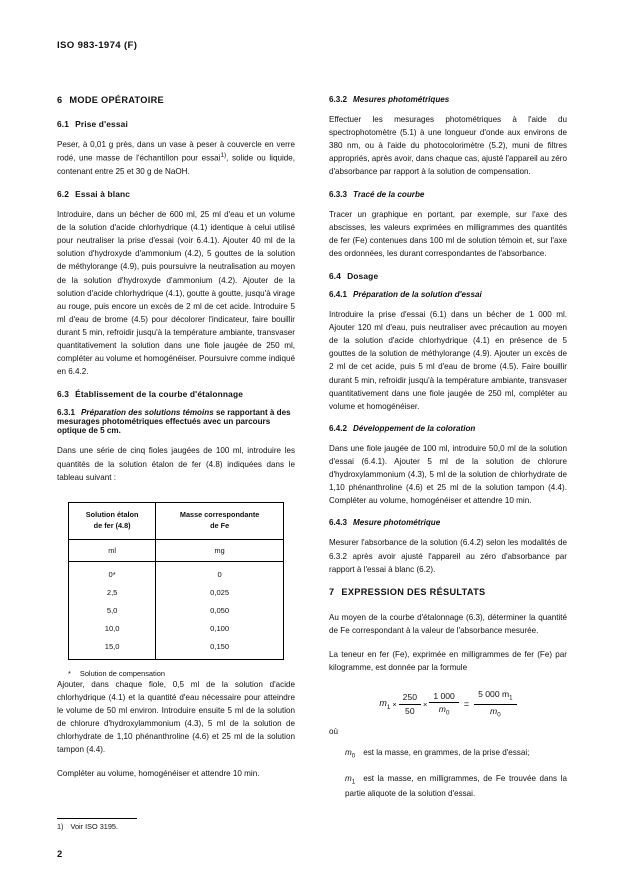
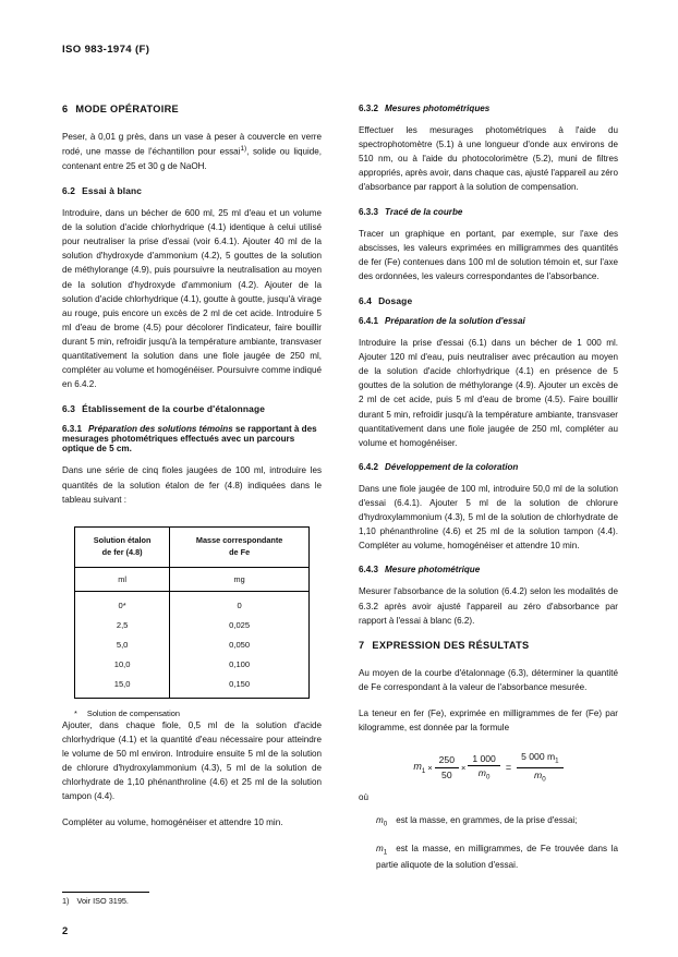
  ISO 983-1974 (F)
  6 MODE OPÉRATOIRE
- 6.1 Prise d'essai
  Peser, à 0,01 g près, dans un vase à peser à couvercle en verre rodé, une masse de l'échantillon pour essai , solide ou liquide, contenant entre 25 et 30 g de NaOH.
  6.2 Essai à blanc
  Introduire, dans un bécher de 600 ml, 25 ml d'eau et un volume de la solution d'acide chlorhydrique (4.1) identique à celui utilisé pour neutraliser la prise d'essai (voir 6.4.1). Ajouter 40 ml de la solution d'hydroxyde d'ammonium (4.2), 5 gouttes de la solution de méthylorange (4.9), puis poursuivre la neutralisation au moyen de la solution d'hydroxyde d'ammonium (4.2). Ajouter de la solution d'acide chlorhydrique (4.1), goutte à goutte, jusqu'à virage au rouge, puis encore un excès de 2 ml de cet acide. Introduire 5 ml d'eau de brome (4.5) pour décolorer l'indicateur, faire bouillir durant 5 min, refroidir jusqu'à la température ambiante, transvaser quantitativement la solution dans une fiole jaugée de 250 ml, compléter au volume et homogénéiser. Poursuivre comme indiqué en 6.4.2.
  6.3 Établissement de la courbe d'étalonnage
  6.3.1 Préparation des solutions témoins se rapportant à des mesurages photométriques effectués avec un parcours optique de 5 cm.
  Dans une série de cinq fioles jaugées de 100 ml, introduire les quantités de la solution étalon de fer (4.8) indiquées dans le tableau suivant :
  Solution étalon de fer (4.8)	Masse correspondante de Fe
  ml	mg
  0*	0
  2,5	0,025
  5,0	0,050
  10,0	0,100
  15,0	0,150
  * Solution de compensation
  Ajouter, dans chaque fiole, 0,5 ml de la solution d'acide chlorhydrique (4.1) et la quantité d'eau nécessaire pour atteindre le volume de 50 ml environ. Introduire ensuite 5 ml de la solution de chlorure d'hydroxylammonium (4.3), 5 ml de la solution de chlorhydrate de 1,10 phénanthroline (4.6) et 25 ml de la solution tampon (4.4).
  Compléter au volume, homogénéiser et attendre 10 min.
  6.3.2 Mesures photométriques
- Effectuer les mesurages photométriques à l'aide du spectrophotomètre (5.1) à une longueur d'onde aux environs de 380 nm, ou à l'aide du photocolorimètre (5.2), muni de filtres appropriés, après avoir, dans chaque cas, ajusté l'appareil au zéro d'absorbance par rapport à la solution de compensation.
+ Effectuer les mesurages photométriques à l'aide du spectrophotomètre (5.1) à une longueur d'onde aux environs de 510 nm, ou à l'aide du photocolorimètre (5.2), muni de filtres appropriés, après avoir, dans chaque cas, ajusté l'appareil au zéro d'absorbance par rapport à la solution de compensation.
  6.3.3 Tracé de la courbe
- Tracer un graphique en portant, par exemple, sur l'axe des abscisses, les valeurs exprimées en milligrammes des quantités de fer (Fe) contenues dans 100 ml de solution témoin et, sur l'axe des ordonnées, les durant correspondantes de l'absorbance.
+ Tracer un graphique en portant, par exemple, sur l'axe des abscisses, les valeurs exprimées en milligrammes des quantités de fer (Fe) contenues dans 100 ml de solution témoin et, sur l'axe des ordonnées, les valeurs correspondantes de l'absorbance.
  6.4 Dosage
  6.4.1 Préparation de la solution d'essai
  Introduire la prise d'essai (6.1) dans un bécher de 1 000 ml. Ajouter 120 ml d'eau, puis neutraliser avec précaution au moyen de la solution d'acide chlorhydrique (4.1) en présence de 5 gouttes de la solution de méthylorange (4.9). Ajouter un excès de 2 ml de cet acide, puis 5 ml d'eau de brome (4.5). Faire bouillir durant 5 min, refroidir jusqu'à la température ambiante, transvaser quantitativement dans une fiole jaugée de 250 ml, compléter au volume et homogénéiser.
  6.4.2 Développement de la coloration
  Dans une fiole jaugée de 100 ml, introduire 50,0 ml de la solution d'essai (6.4.1). Ajouter 5 ml de la solution de chlorure d'hydroxylammonium (4.3), 5 ml de la solution de chlorhydrate de 1,10 phénanthroline (4.6) et 25 ml de la solution tampon (4.4). Compléter au volume, homogénéiser et attendre 10 min.
  6.4.3 Mesure photométrique
  Mesurer l'absorbance de la solution (6.4.2) selon les modalités de 6.3.2 après avoir ajusté l'appareil au zéro d'absorbance par rapport à l'essai à blanc (6.2).
  7 EXPRESSION DES RÉSULTATS
  Au moyen de la courbe d'étalonnage (6.3), déterminer la quantité de Fe correspondant à la valeur de l'absorbance mesurée.
  La teneur en fer (Fe), exprimée en milligrammes de fer (Fe) par kilogramme, est donnée par la formule
  ×
  250
  50
  ×
  1 000
  =
  5 000 m
  où
  m est la masse, en grammes, de la prise d'essai;
  m est la masse, en milligrammes, de Fe trouvée dans la partie aliquote de la solution d'essai.
  1) Voir ISO 3195.
  2
